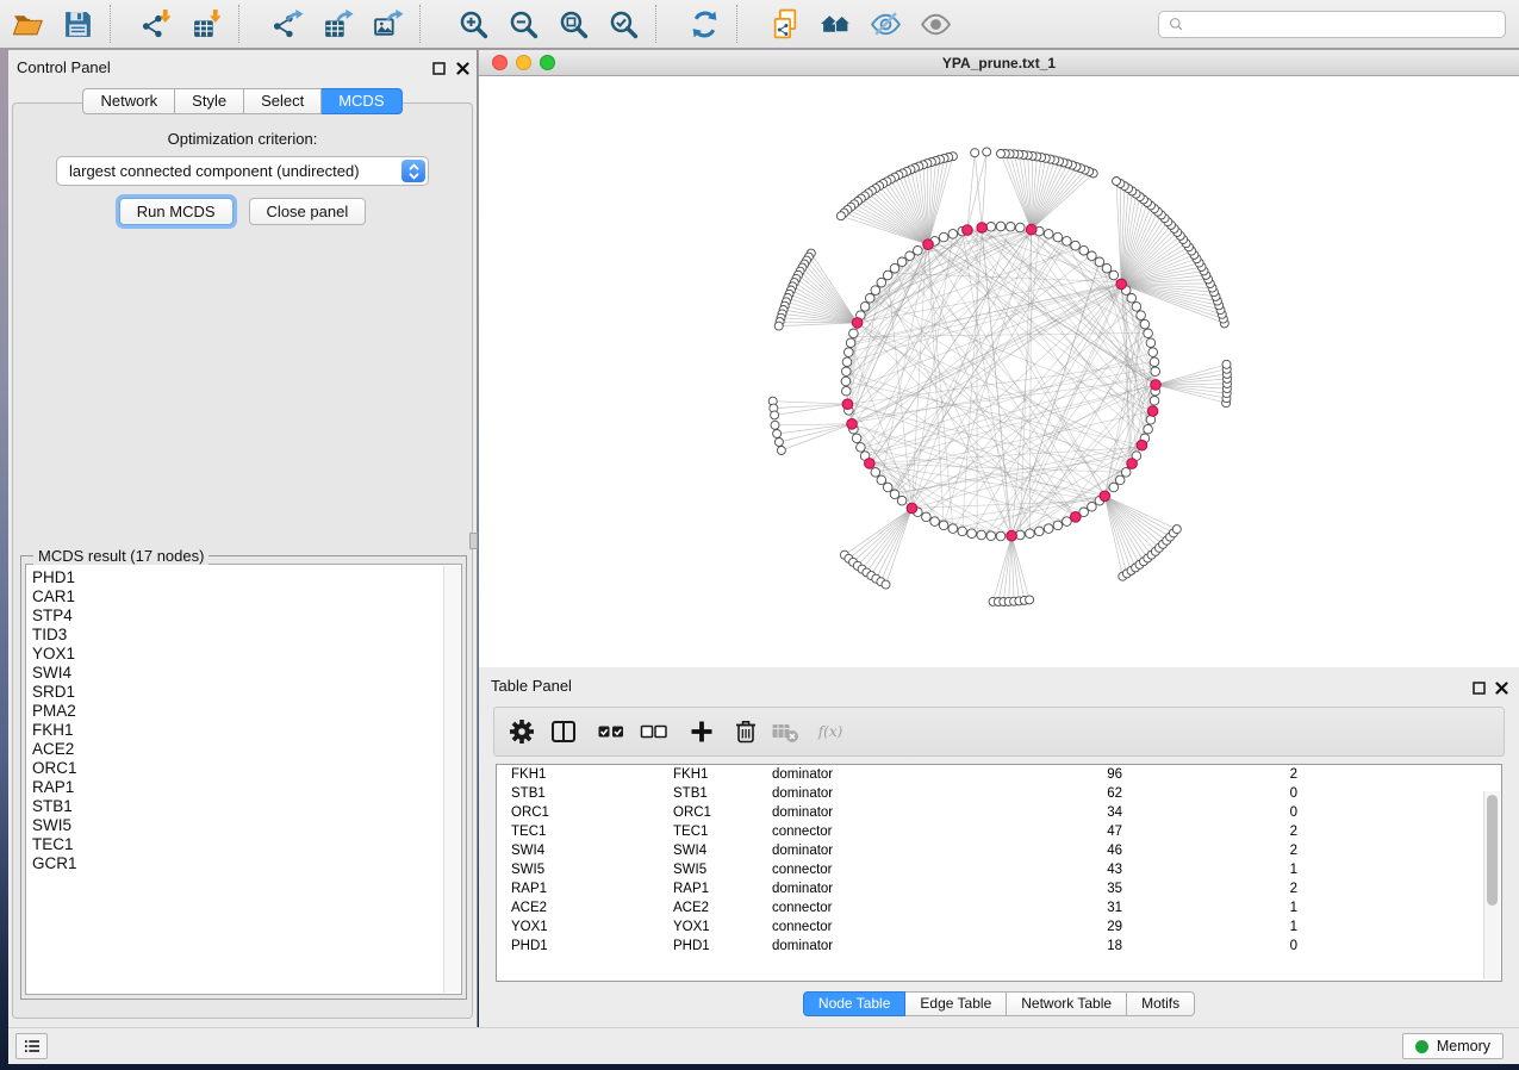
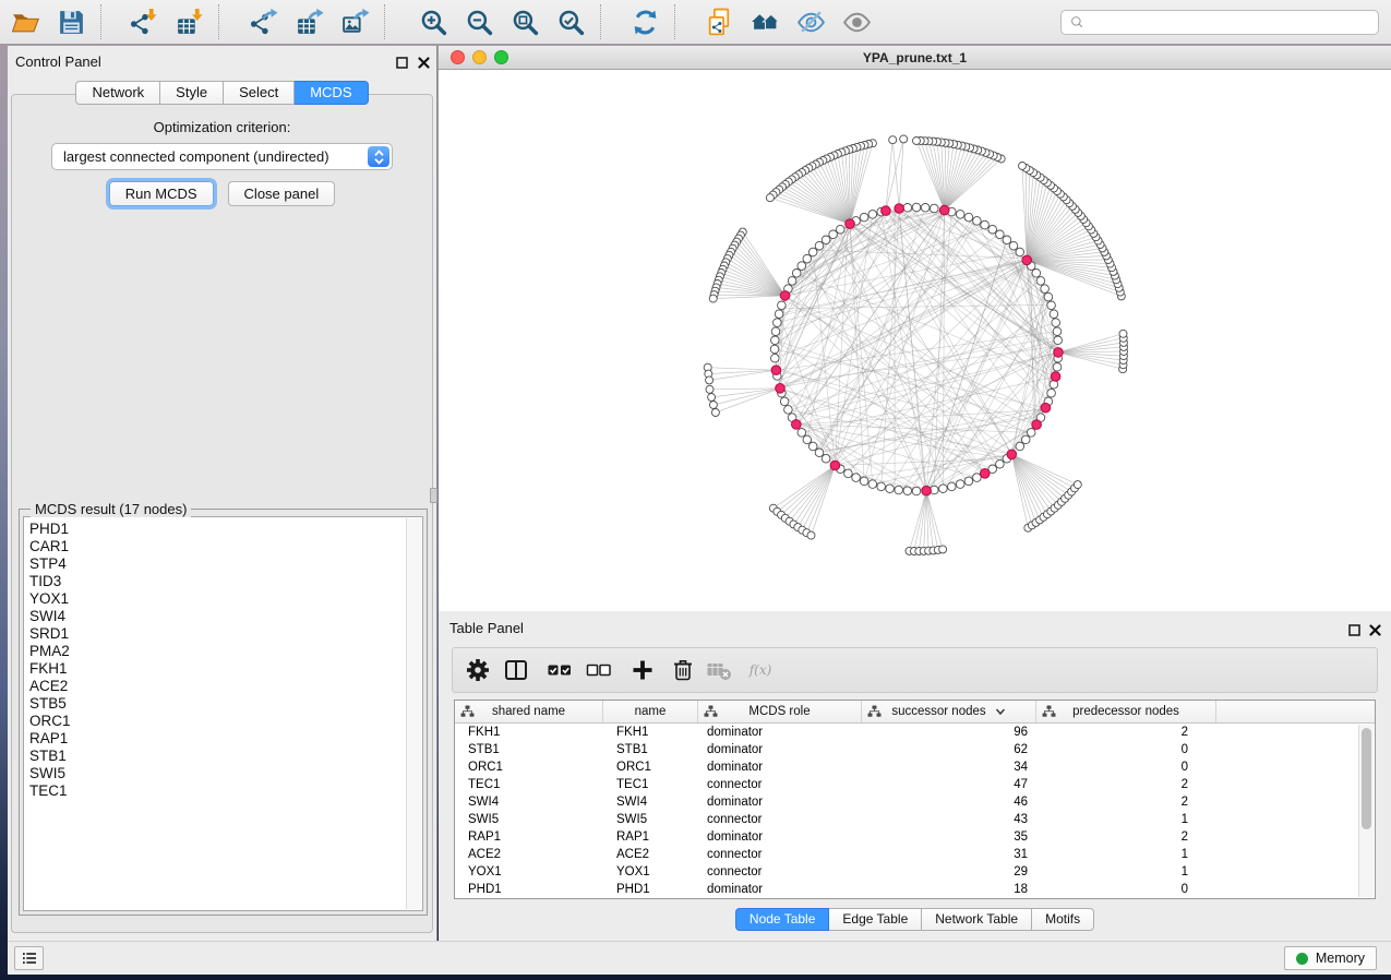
  Control Panel
  Network
  Style
  Select
  MCDS
  Optimization criterion:
  largest connected component (undirected)
  Run MCDS
  Close panel
  MCDS result (17 nodes)
  PHD1
  CAR1
  STP4
  TID3
  YOX1
  SWI4
  SRD1
  PMA2
  FKH1
  ACE2
+ STB5
  ORC1
  RAP1
  STB1
  SWI5
  TEC1
- GCR1
  YPA_prune.txt_1
  Table Panel
  f(x)
+ shared name
+ name
+ MCDS role
+ successor nodes
+ predecessor nodes
  FKH1
  FKH1
  dominator
  96
  2
  STB1
  STB1
  dominator
  62
  0
  ORC1
  ORC1
  dominator
  34
  0
  TEC1
  TEC1
  connector
  47
  2
  SWI4
  SWI4
  dominator
  46
  2
  SWI5
  SWI5
  connector
  43
  1
  RAP1
  RAP1
  dominator
  35
  2
  ACE2
  ACE2
  connector
  31
  1
  YOX1
  YOX1
  connector
  29
  1
  PHD1
  PHD1
  dominator
  18
  0
  Node Table
  Edge Table
  Network Table
  Motifs
  Memory
